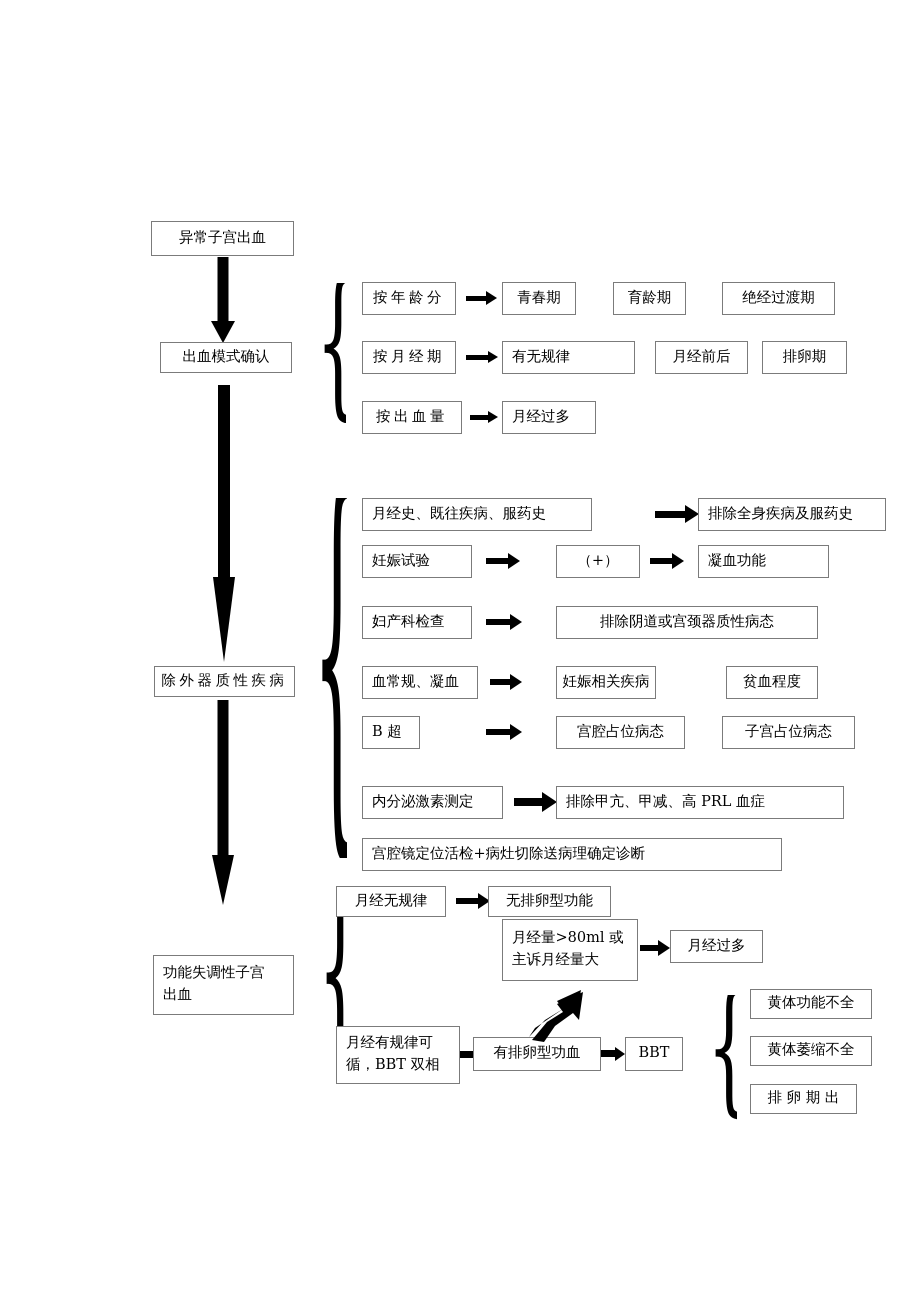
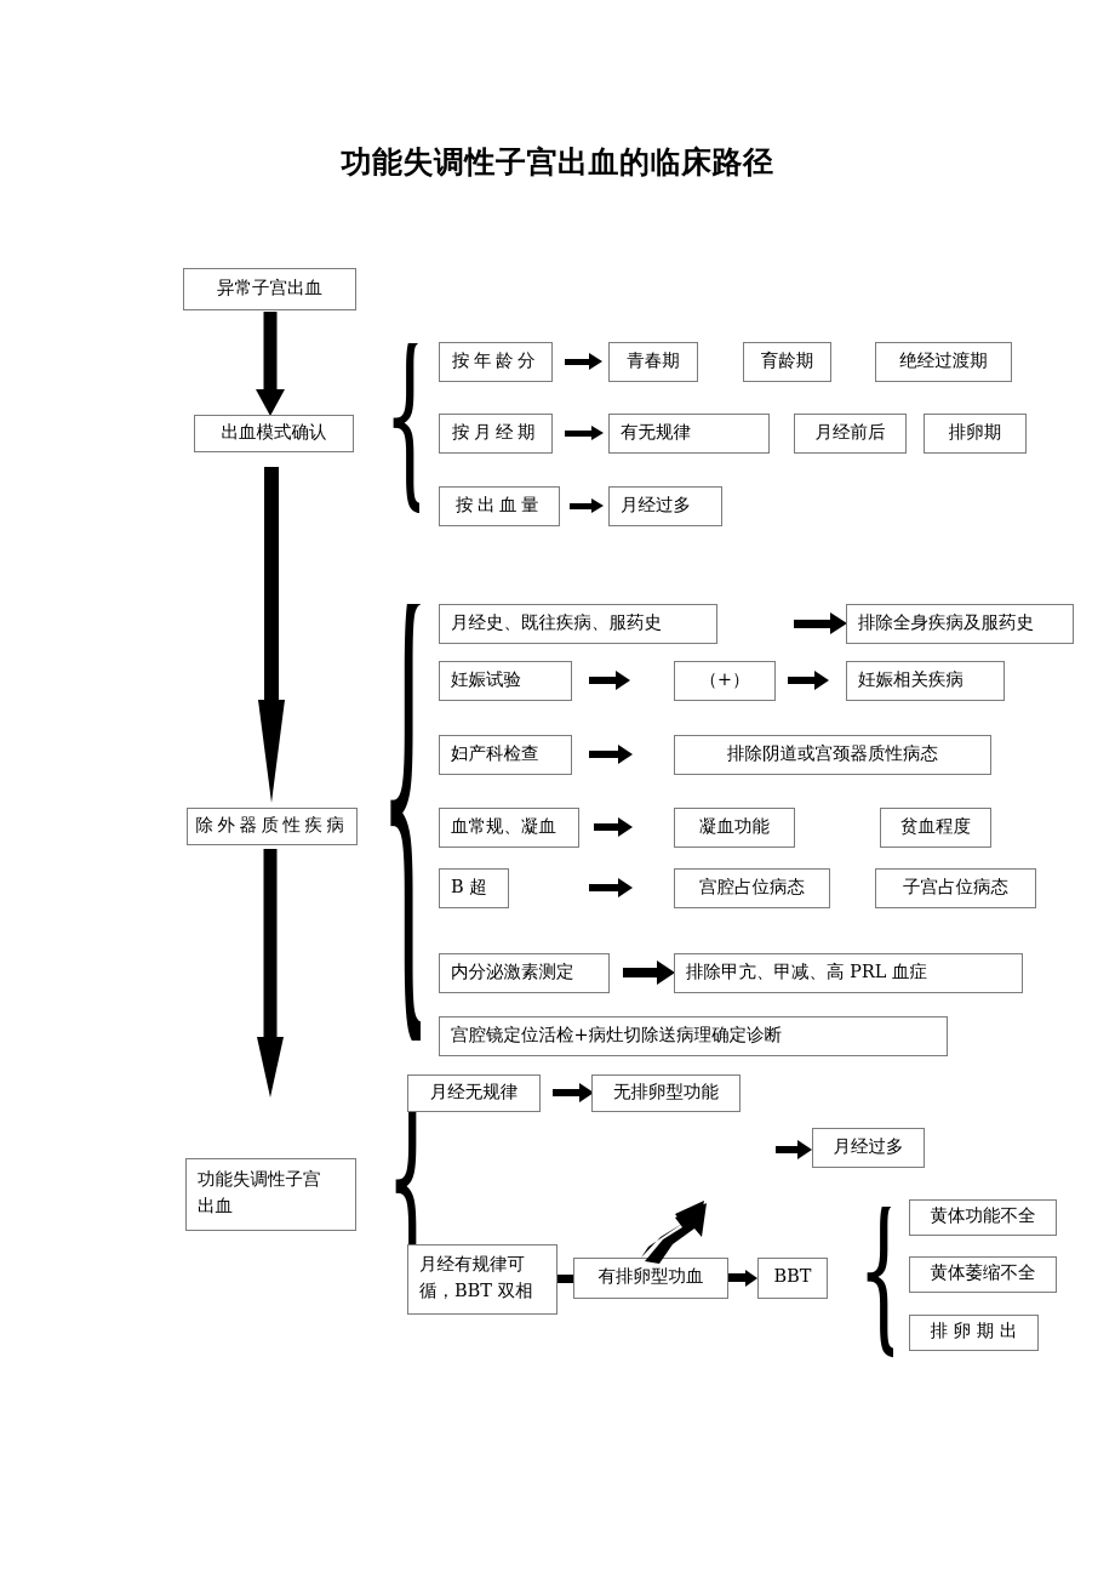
+ 功能失调性子宫出血的临床路径
  异常子宫出血
  出血模式确认
  {
  按年龄分
  青春期
  育龄期
  绝经过渡期
  按月经期
  有无规律
  月经前后
  排卵期
  按出血量
  月经过多
  除外器质性疾病
  {
  月经史、既往疾病、服药史
  排除全身疾病及服药史
  妊娠试验
  （+）
- 凝血功能
+ 妊娠相关疾病
  妇产科检查
  排除阴道或宫颈器质性病态
  血常规、凝血
- 妊娠相关疾病
+ 凝血功能
  贫血程度
  B 超
  宫腔占位病态
  子宫占位病态
  内分泌激素测定
  排除甲亢、甲减、高 PRL 血症
  宫腔镜定位活检+病灶切除送病理确定诊断
  功能失调性子宫
  出血
  {
  月经无规律
  无排卵型功能
- 月经量>80ml 或
- 主诉月经量大
  月经过多
  月经有规律可
  循，BBT 双相
  有排卵型功血
  BBT
  {
  黄体功能不全
  黄体萎缩不全
  排 卵 期 出
